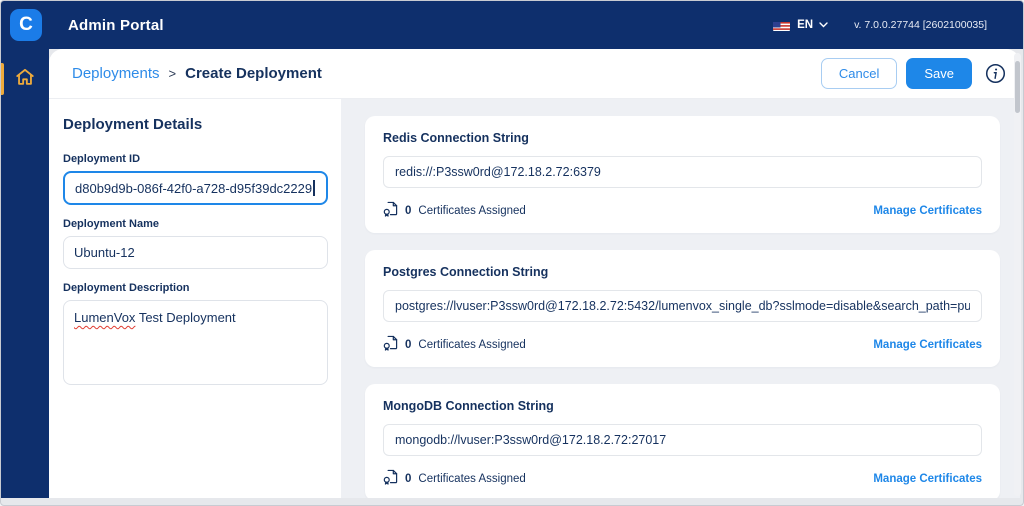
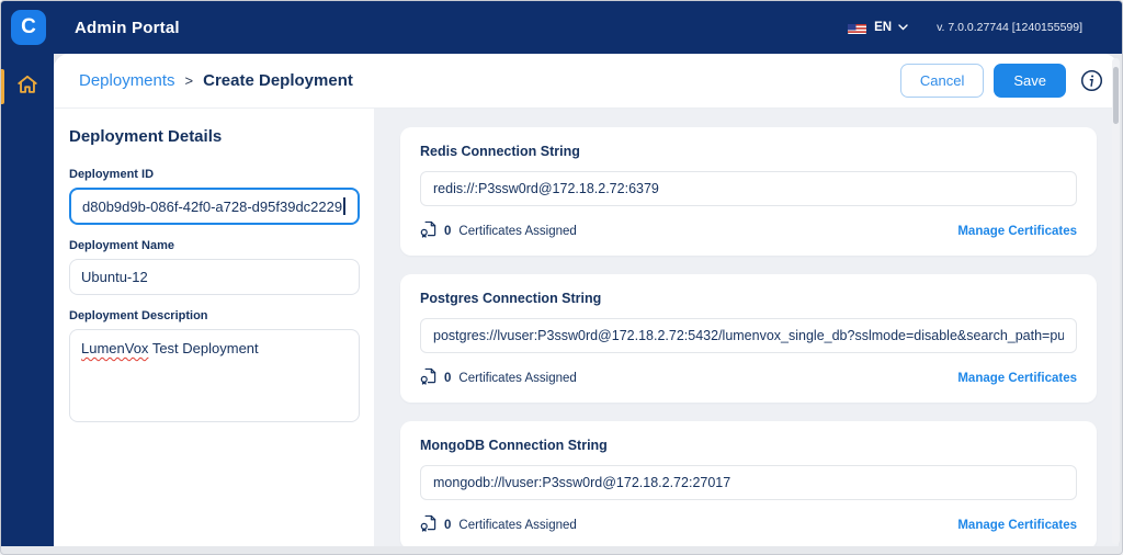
  C
  Admin Portal
  EN
- v. 7.0.0.27744 [2602100035]
+ v. 7.0.0.27744 [1240155599]
  Deployments
  >
  Create Deployment
  Cancel
  Save
  Deployment Details
  Deployment ID
  d80b9d9b-086f-42f0-a728-d95f39dc2229
  Deployment Name
  Ubuntu-12
  Deployment Description
  LumenVox Test Deployment
  Redis Connection String
  redis://:P3ssw0rd@172.18.2.72:6379
  0
  Certificates Assigned
  Manage Certificates
  Postgres Connection String
  postgres://lvuser:P3ssw0rd@172.18.2.72:5432/lumenvox_single_db?sslmode=disable&search_path=pu
  0
  Certificates Assigned
  Manage Certificates
  MongoDB Connection String
  mongodb://lvuser:P3ssw0rd@172.18.2.72:27017
  0
  Certificates Assigned
  Manage Certificates
